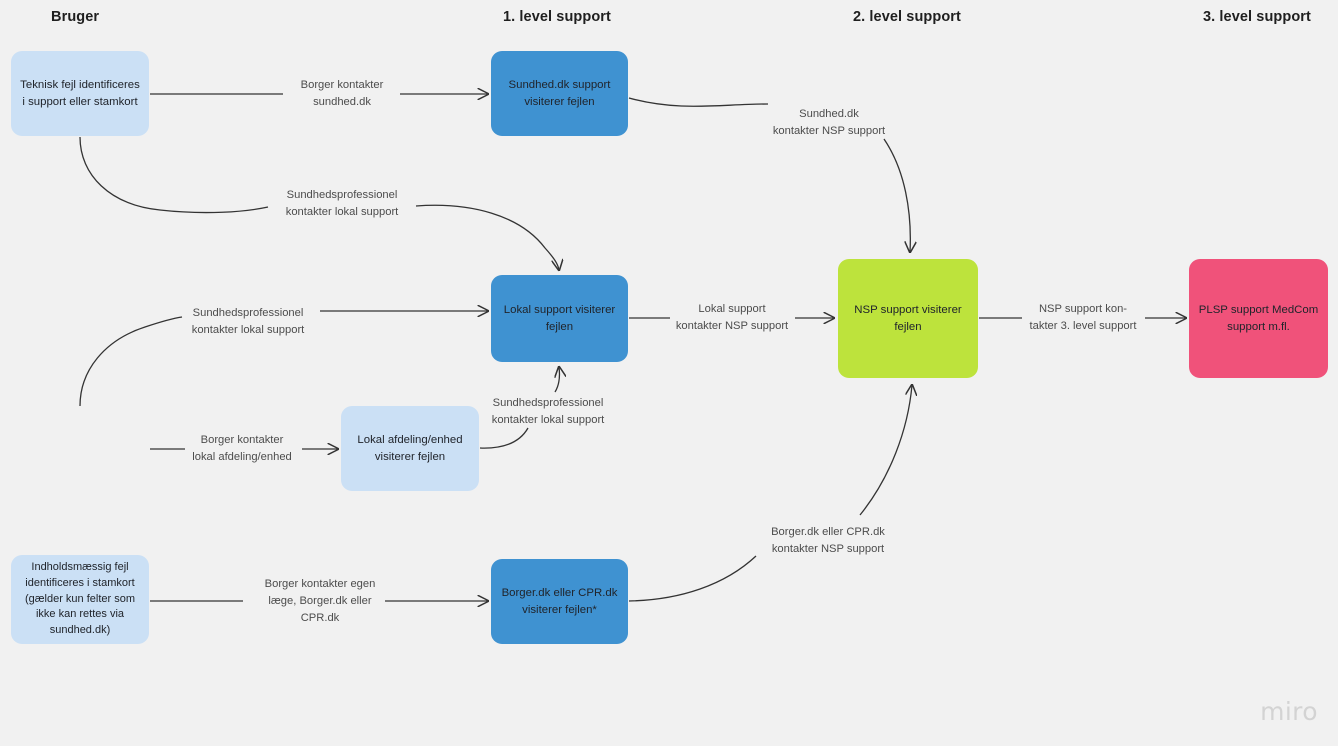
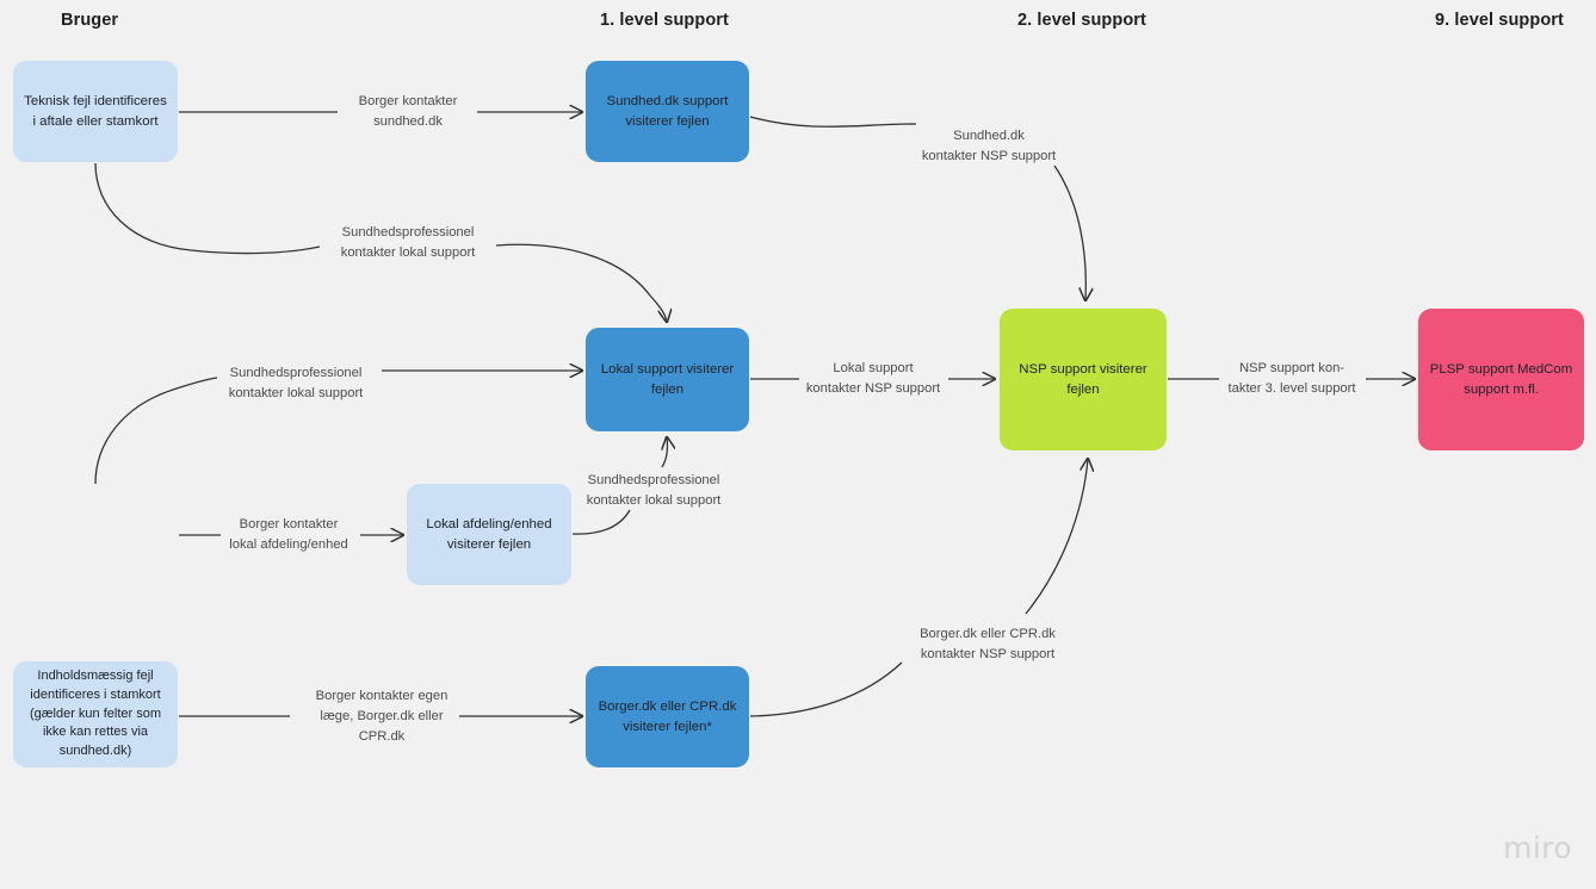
  Bruger
  1. level support
  2. level support
- 3. level support
+ 9. level support
- Teknisk fejl identificeres i support eller stamkort
+ Teknisk fejl identificeres i aftale eller stamkort
  Sundhed.dk support visiterer fejlen
  Lokal support visiterer fejlen
  NSP support visiterer fejlen
  PLSP support MedCom support m.fl.
  Lokal afdeling/enhed visiterer fejlen
  Indholdsmæssig fejl identificeres i stamkort (gælder kun felter som ikke kan rettes via sundhed.dk)
  Borger.dk eller CPR.dk visiterer fejlen*
  Borger kontakter
  sundhed.dk
  Sundhed.dk
  kontakter NSP support
  Sundhedsprofessionel
  kontakter lokal support
  Sundhedsprofessionel
  kontakter lokal support
  Sundhedsprofessionel
  kontakter lokal support
  Lokal support
  kontakter NSP support
  NSP support kon-
  takter 3. level support
  Borger kontakter
  lokal afdeling/enhed
  Borger kontakter egen
  læge, Borger.dk eller
  CPR.dk
  Borger.dk eller CPR.dk
  kontakter NSP support
  miro
